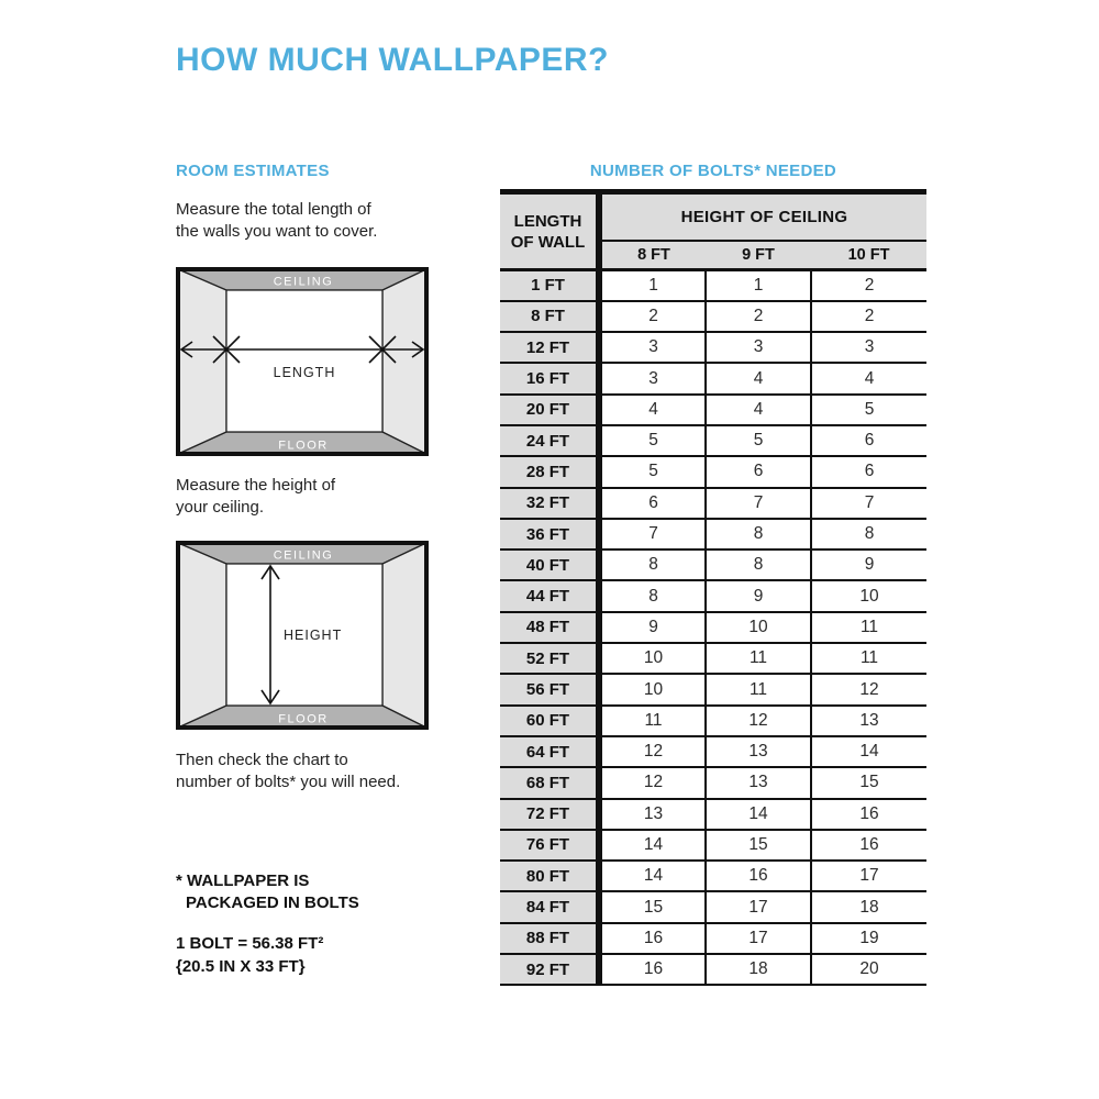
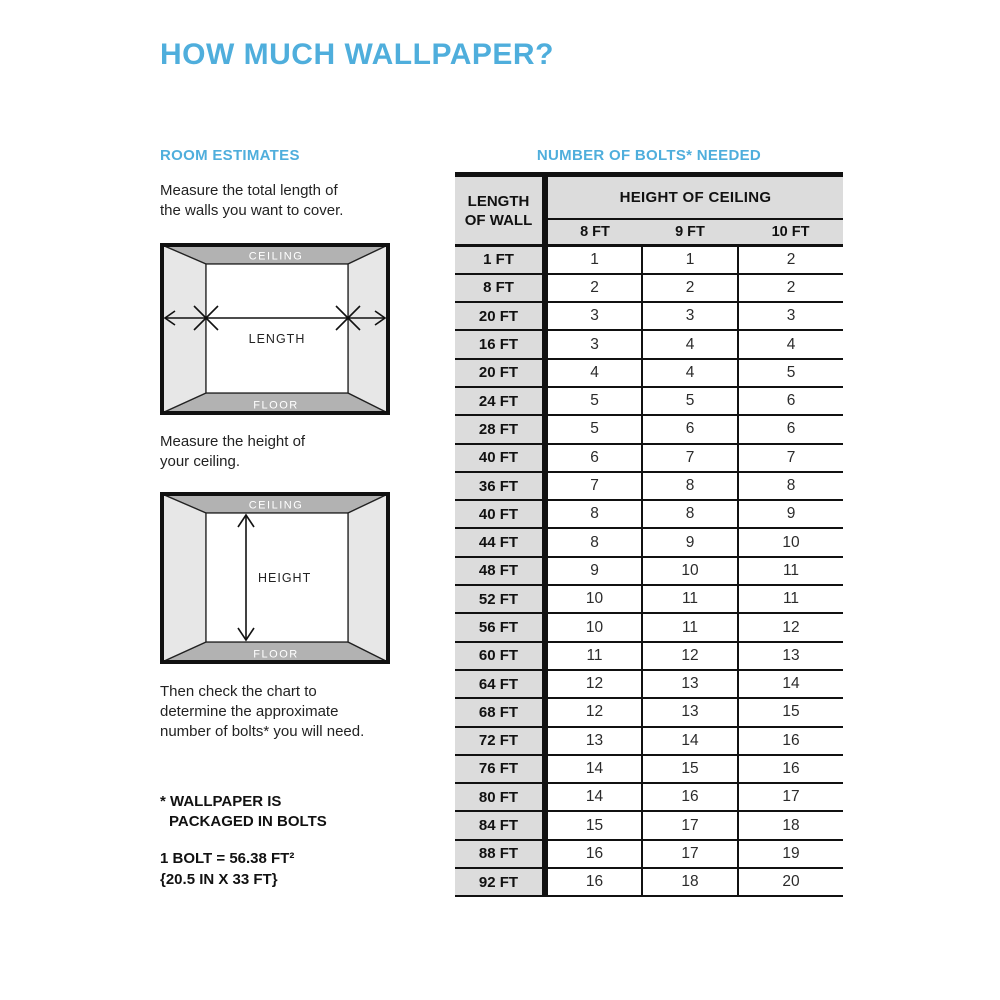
  HOW MUCH WALLPAPER?
  ROOM ESTIMATES
  Measure the total length of
  the walls you want to cover.
  CEILING
  FLOOR
  LENGTH
  Measure the height of
  your ceiling.
  CEILING
  FLOOR
  HEIGHT
  Then check the chart to
+ determine the approximate
  number of bolts* you will need.
  * WALLPAPER IS
  PACKAGED IN BOLTS
  1 BOLT = 56.38 FT²
  {20.5 IN X 33 FT}
  NUMBER OF BOLTS* NEEDED
  LENGTH OF WALL	HEIGHT OF CEILING
  8 FT	9 FT	10 FT
  1 FT	1	1	2
  8 FT	2	2	2
- 12 FT	3	3	3
+ 20 FT	3	3	3
  16 FT	3	4	4
  20 FT	4	4	5
  24 FT	5	5	6
  28 FT	5	6	6
- 32 FT	6	7	7
+ 40 FT	6	7	7
  36 FT	7	8	8
  40 FT	8	8	9
  44 FT	8	9	10
  48 FT	9	10	11
  52 FT	10	11	11
  56 FT	10	11	12
  60 FT	11	12	13
  64 FT	12	13	14
  68 FT	12	13	15
  72 FT	13	14	16
  76 FT	14	15	16
  80 FT	14	16	17
  84 FT	15	17	18
  88 FT	16	17	19
  92 FT	16	18	20
